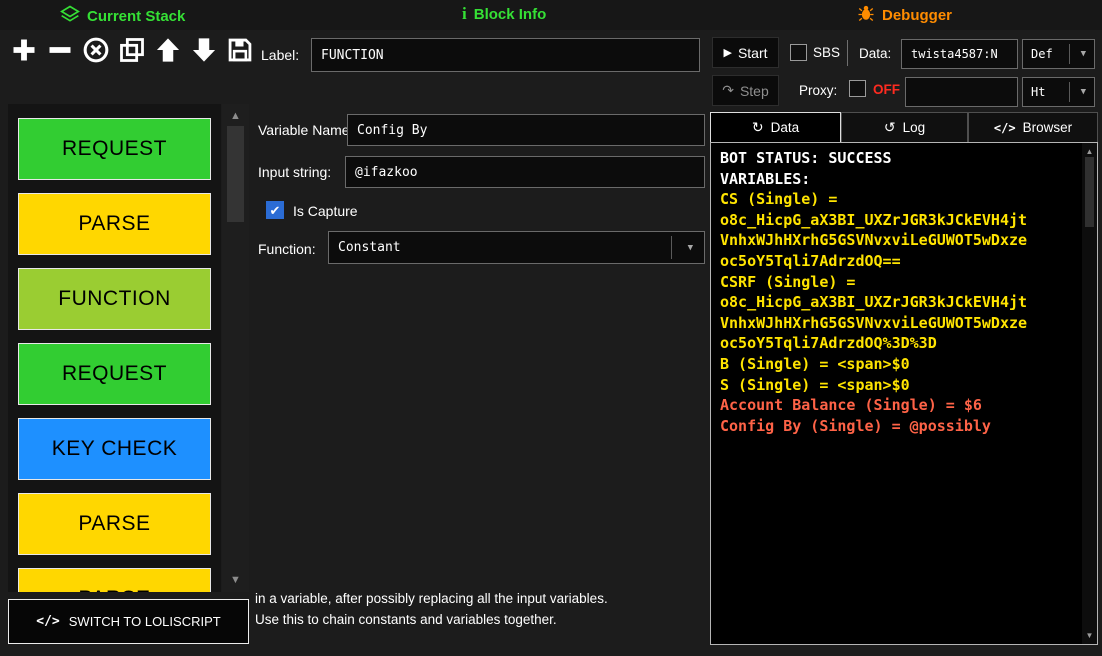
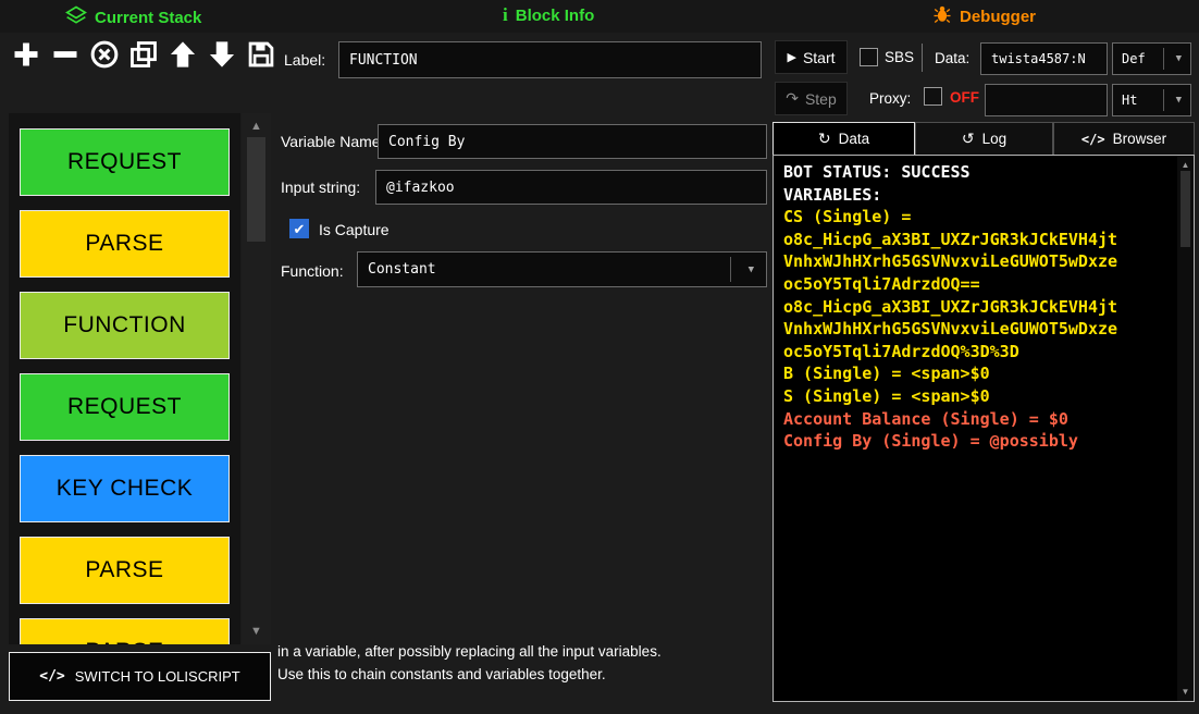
  Current Stack
  i
  Block Info
  Debugger
  REQUEST
  PARSE
  FUNCTION
  REQUEST
  KEY CHECK
  PARSE
  ▲
  ▼
  </>
  SWITCH TO LOLISCRIPT
  Label:
  FUNCTION
  Variable Name
  Config By
  Input string:
  @ifazkoo
  ✔
  Is Capture
  Function:
  Constant
  ▼
  in a variable, after possibly replacing all the input variables.
  Use this to chain constants and variables together.
  ▶
  Start
  SBS
  Data:
  twista4587:N
  Def
  ▼
  ↷
  Step
  Proxy:
  OFF
  Ht
  ▼
  ↻
  Data
  ↺
  Log
  </>
  Browser
  BOT STATUS: SUCCESS
  VARIABLES:
  CS (Single) =
  o8c_HicpG_aX3BI_UXZrJGR3kJCkEVH4jt
  VnhxWJhHXrhG5GSVNvxviLeGUWOT5wDxze
  oc5oY5Tqli7AdrzdOQ==
- CSRF (Single) =
  o8c_HicpG_aX3BI_UXZrJGR3kJCkEVH4jt
  VnhxWJhHXrhG5GSVNvxviLeGUWOT5wDxze
  oc5oY5Tqli7AdrzdOQ%3D%3D
  B (Single) = <span>$0
  S (Single) = <span>$0
- Account Balance (Single) = $6
+ Account Balance (Single) = $0
  Config By (Single) = @possibly
  ▲
  ▼
